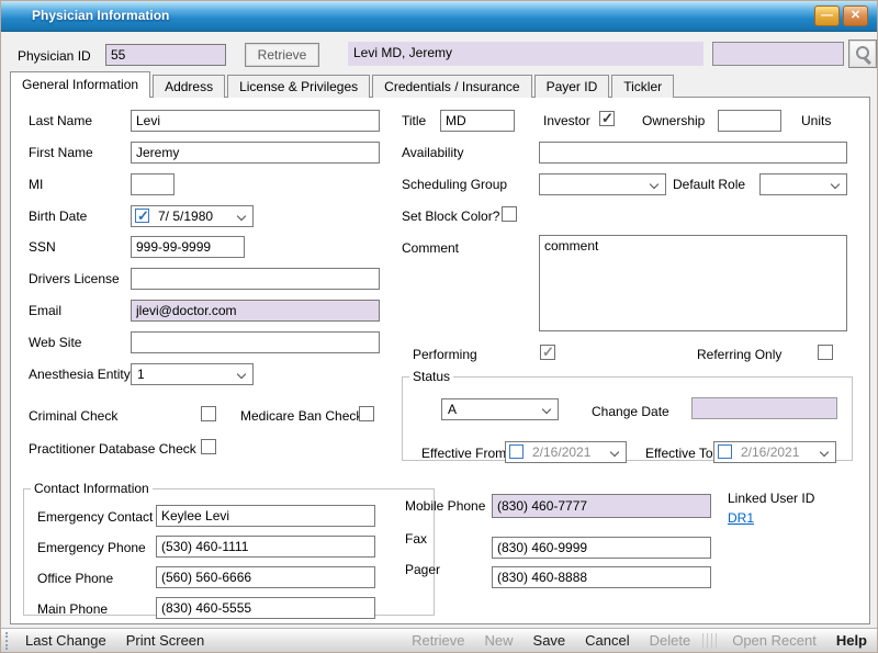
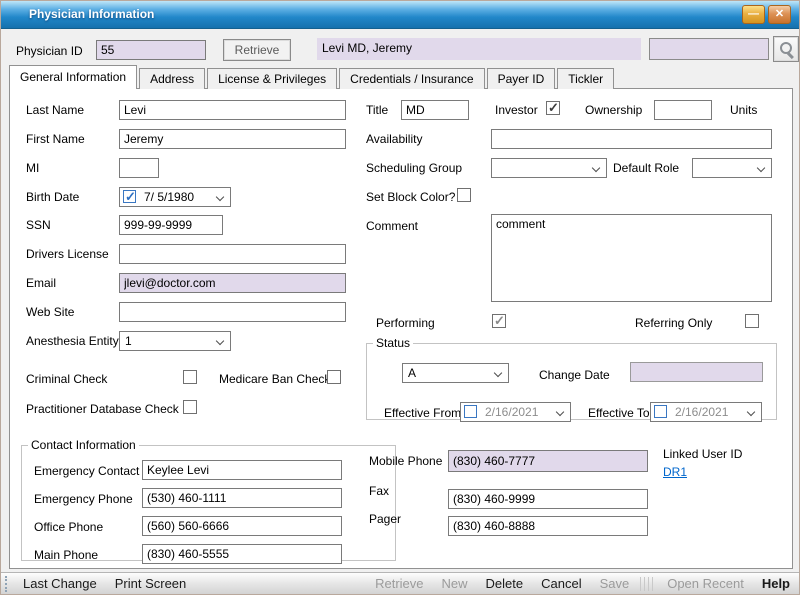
  Physician Information
  —
  ✕
  Physician ID
  55
  Retrieve
  Levi MD, Jeremy
  General Information
  Address
  License & Privileges
  Credentials / Insurance
  Payer ID
  Tickler
  Last Name
  Levi
  First Name
  Jeremy
  MI
  Birth Date
  7/ 5/1980
  SSN
  999-99-9999
  Drivers License
  Email
  jlevi@doctor.com
  Web Site
  Anesthesia Entity
  1
  Criminal Check
  Medicare Ban Chec
  Practitioner Database Check
  Title
  MD
  Investor
  Ownership
  Units
  Availability
  Scheduling Group
  Default Role
  Set Block Color?
  Comment
  comment
  Performing
  Referring Only
  Status
  A
  Change Date
  Effective From
  2/16/2021
  Effective To
  2/16/2021
  Contact Information
  Emergency Contact
  Keylee Levi
  Emergency Phone
  (530) 460-1111
  Office Phone
  (560) 560-6666
  Main Phone
  (830) 460-5555
  Mobile Phone
  (830) 460-7777
  Fax
  (830) 460-9999
  Pager
  (830) 460-8888
  Linked User ID
  DR1
  Last Change
  Print Screen
  Retrieve
  New
- Save
+ Delete
  Cancel
- Delete
+ Save
  Open Recent
  Help
